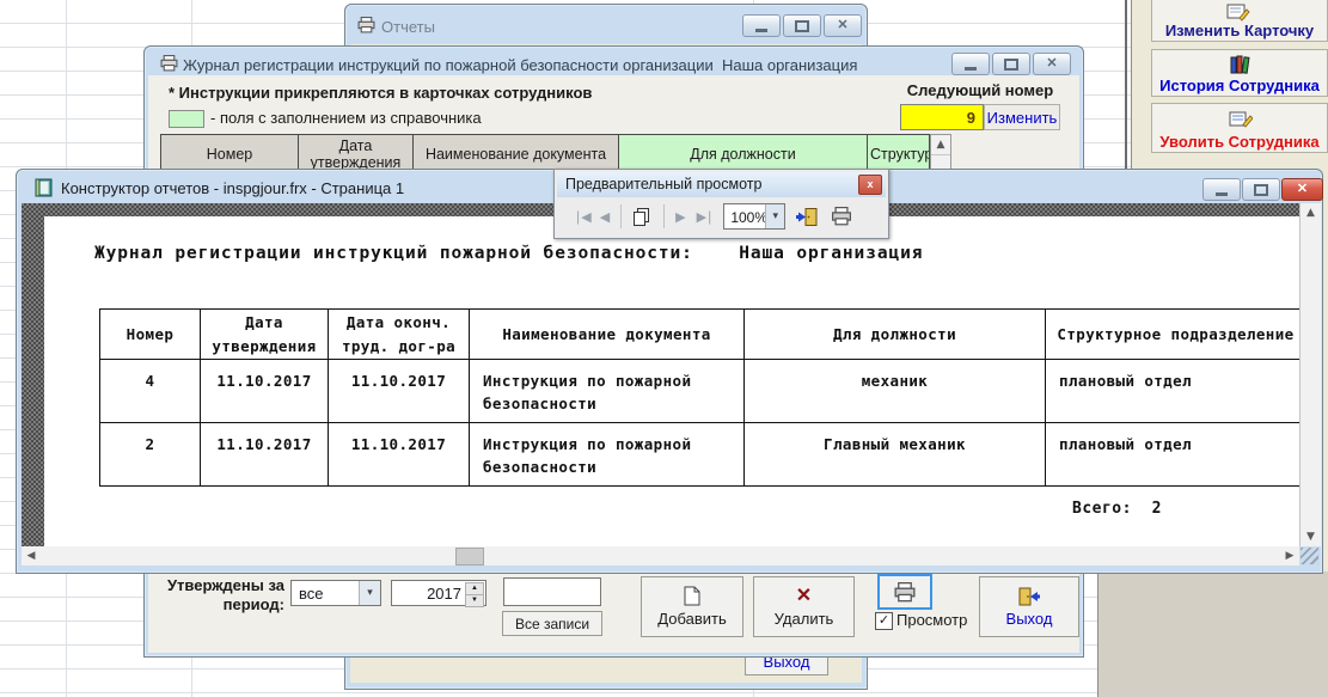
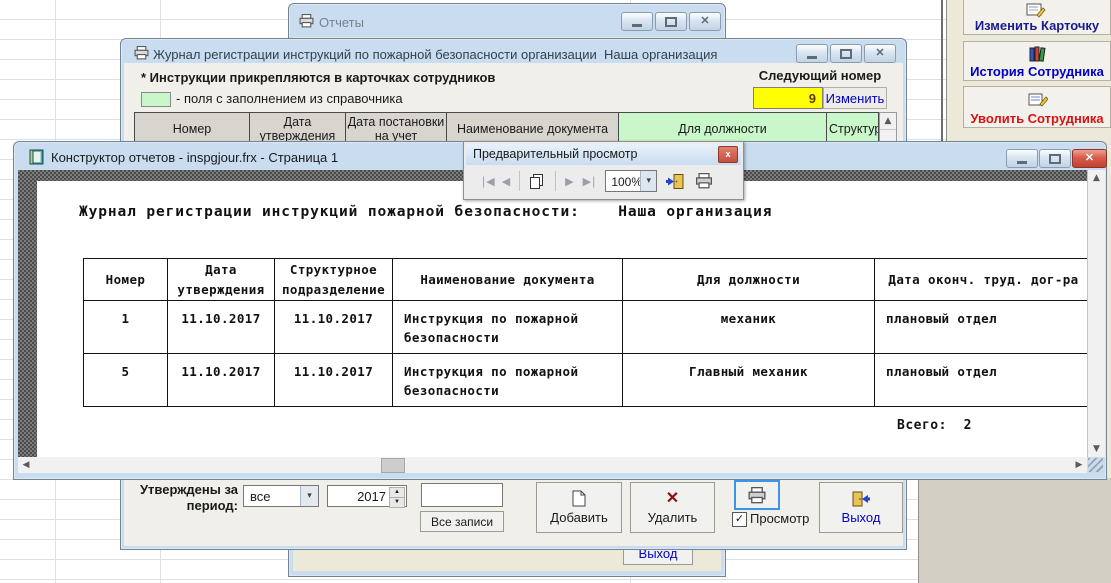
  Изменить Карточку
  История Сотрудника
  Уволить Сотрудника
  Отчеты
  ✕
  Выход
  Журнал регистрации инструкций по пожарной безопасности организации Наша организация
  ✕
  * Инструкции прикрепляются в карточках сотрудников
  - поля с заполнением из справочника
  Следующий номер
  9
  Изменить
  Номер
  Дата утверждения
+ Дата постановки на учет
  Наименование документа
  Для должности
  Структур
  ▲
  Утверждены за период:
  все
  ▾
  2017
  Все записи
  Добавить
  ✕
  Удалить
  ✓
  Просмотр
  Выход
  Конструктор отчетов - inspgjour.frx - Страница 1
  ✕
  Журнал регистрации инструкций пожарной безопасности: Наша организация
  Номер
  Дата утверждения
- Дата оконч. труд. дог-ра
+ Структурное подразделение
  Наименование документа
  Для должности
- Структурное подразделение
+ Дата оконч. труд. дог-ра
- 4
+ 1
  11.10.2017
  11.10.2017
  Инструкция по пожарной безопасности
  механик
  плановый отдел
- 2
+ 5
  11.10.2017
  11.10.2017
  Инструкция по пожарной безопасности
  Главный механик
  плановый отдел
  Всего: 2
  ▲
  ▼
  ◀
  ▶
  Предварительный просмотр
  x
  ❘◀
  ◀
  ▶
  ▶❘
  100%
  ▾
